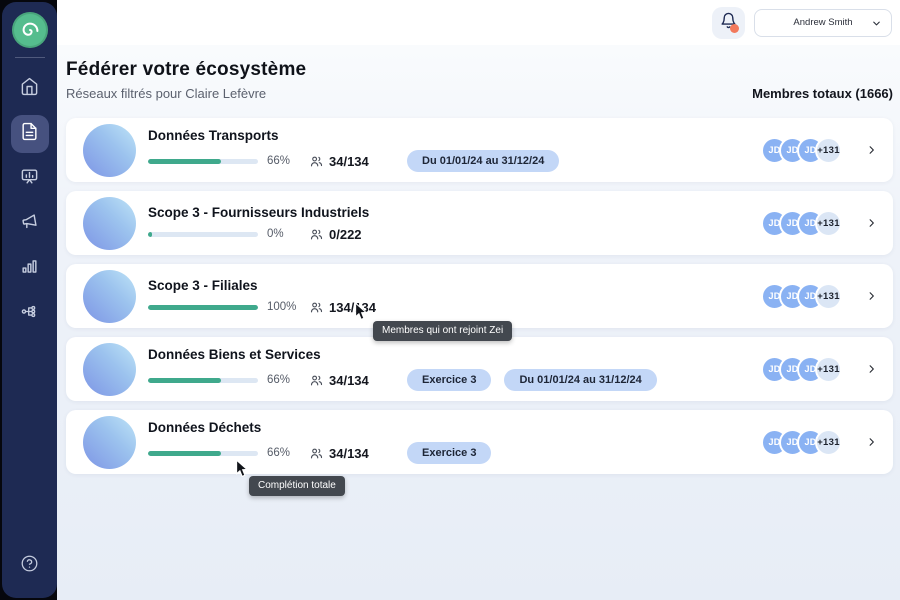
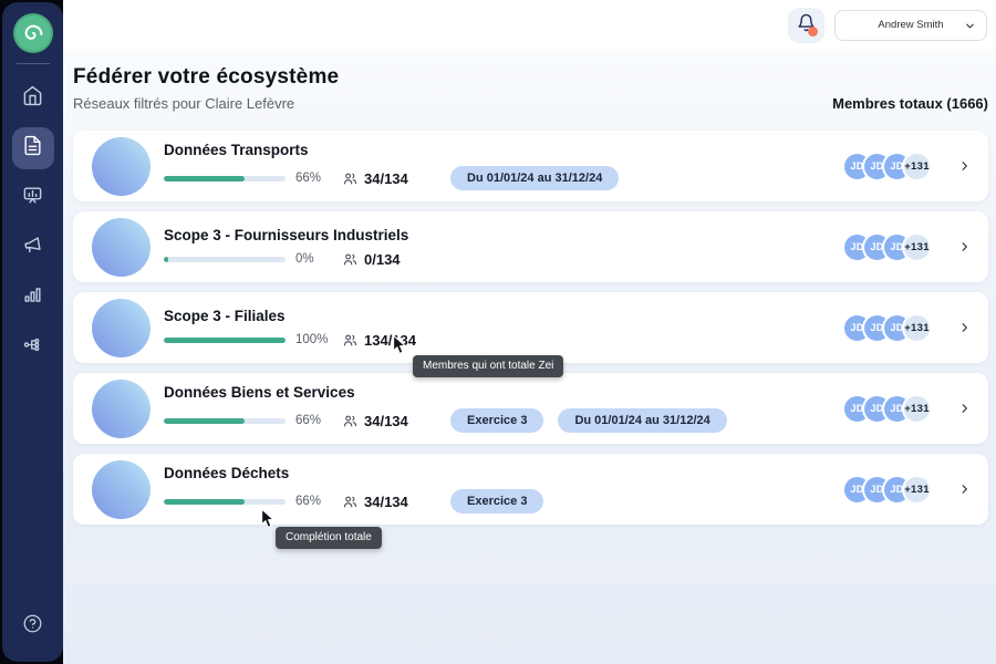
  Andrew Smith
  Fédérer votre écosystème
  Réseaux filtrés pour Claire Lefèvre
  Membres totaux (1666)
  Données Transports
  66%
  34/134
  Du 01/01/24 au 31/12/24
  JD
  JD
  JD
  +131
  Scope 3 - Fournisseurs Industriels
  0%
- 0/222
+ 0/134
  JD
  JD
  JD
  +131
  Scope 3 - Filiales
  100%
  134/34
  JD
  JD
  JD
  +131
  Données Biens et Services
  66%
  34/134
  Exercice 3
  Du 01/01/24 au 31/12/24
  JD
  JD
  JD
  +131
  Données Déchets
  66%
  34/134
  Exercice 3
  JD
  JD
  JD
  +131
- Membres qui ont rejoint Zei
+ Membres qui ont totale Zei
  Complétion totale
